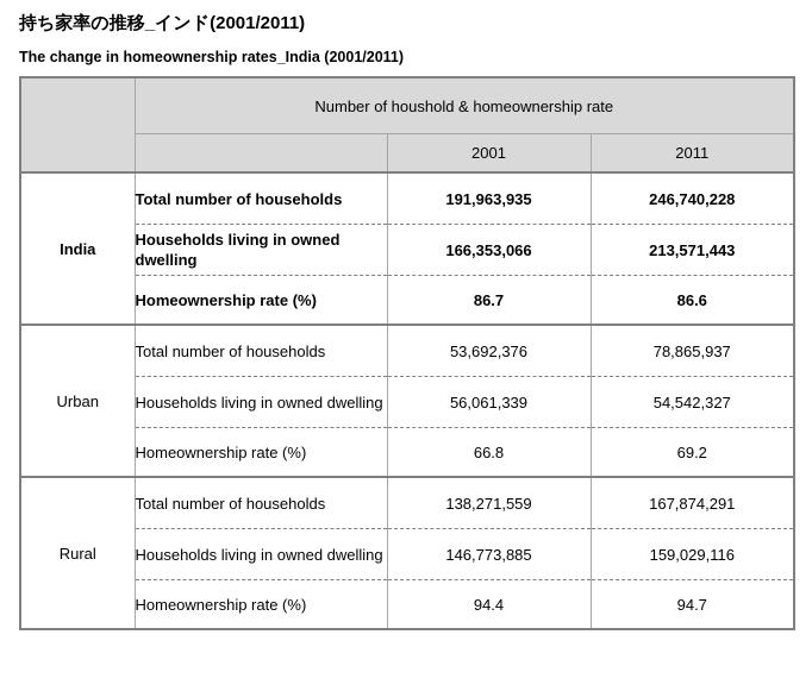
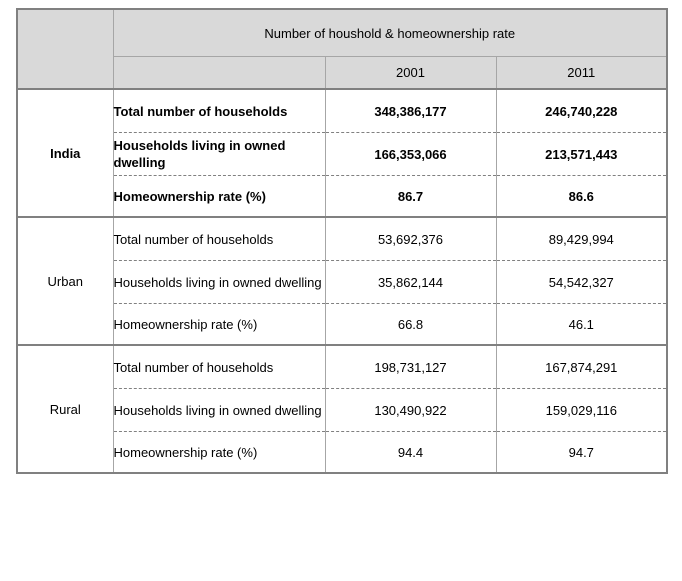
- 持ち家率の推移_インド(2001/2011)
- The change in homeownership rates_India (2001/2011)
  	Number of houshold & homeownership rate
  	2001	2011
- India	Total number of households	191,963,935	246,740,228
+ India	Total number of households	348,386,177	246,740,228
  Households living in owned dwelling	166,353,066	213,571,443
  Homeownership rate (%)	86.7	86.6
- Urban	Total number of households	53,692,376	78,865,937
+ Urban	Total number of households	53,692,376	89,429,994
- Households living in owned dwelling	56,061,339	54,542,327
+ Households living in owned dwelling	35,862,144	54,542,327
- Homeownership rate (%)	66.8	69.2
+ Homeownership rate (%)	66.8	46.1
- Rural	Total number of households	138,271,559	167,874,291
+ Rural	Total number of households	198,731,127	167,874,291
- Households living in owned dwelling	146,773,885	159,029,116
+ Households living in owned dwelling	130,490,922	159,029,116
  Homeownership rate (%)	94.4	94.7
